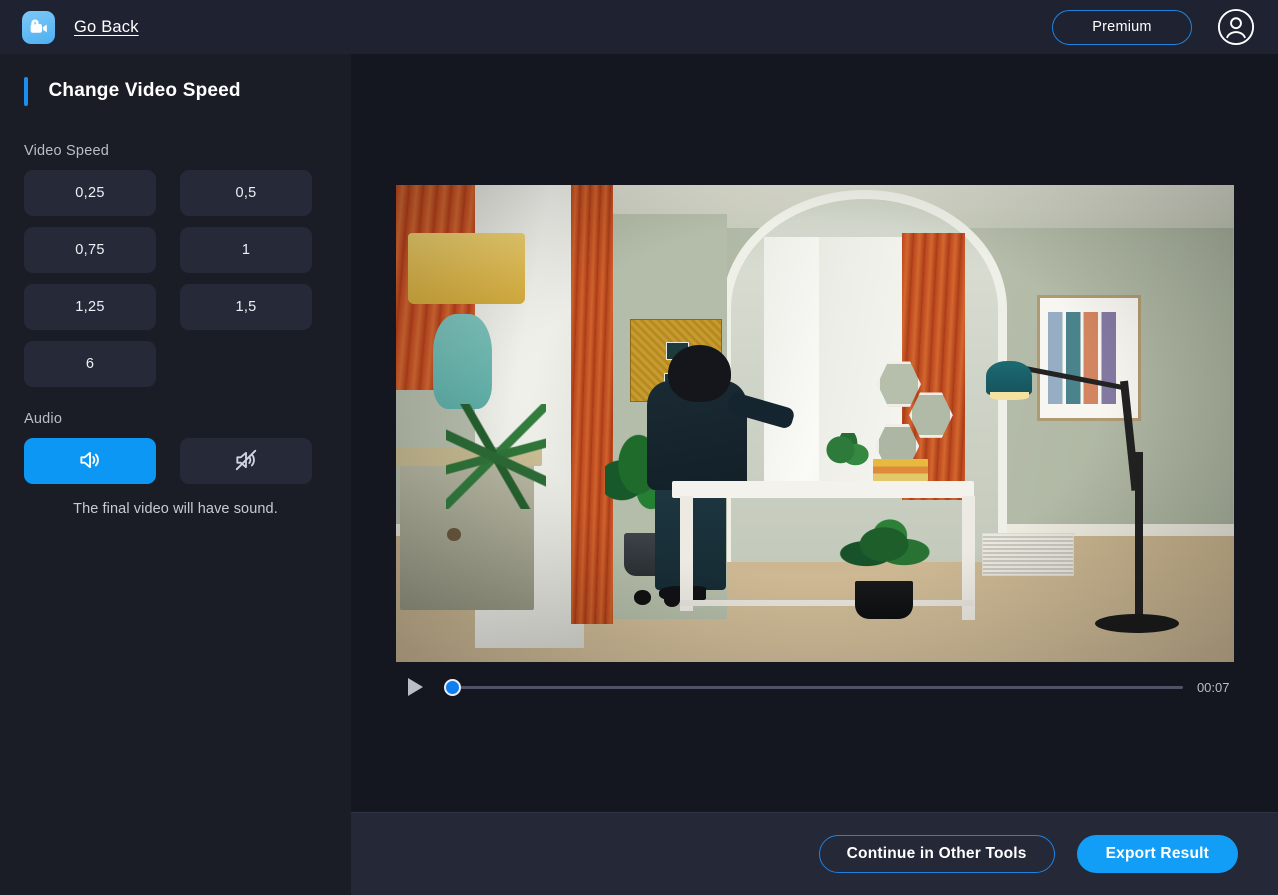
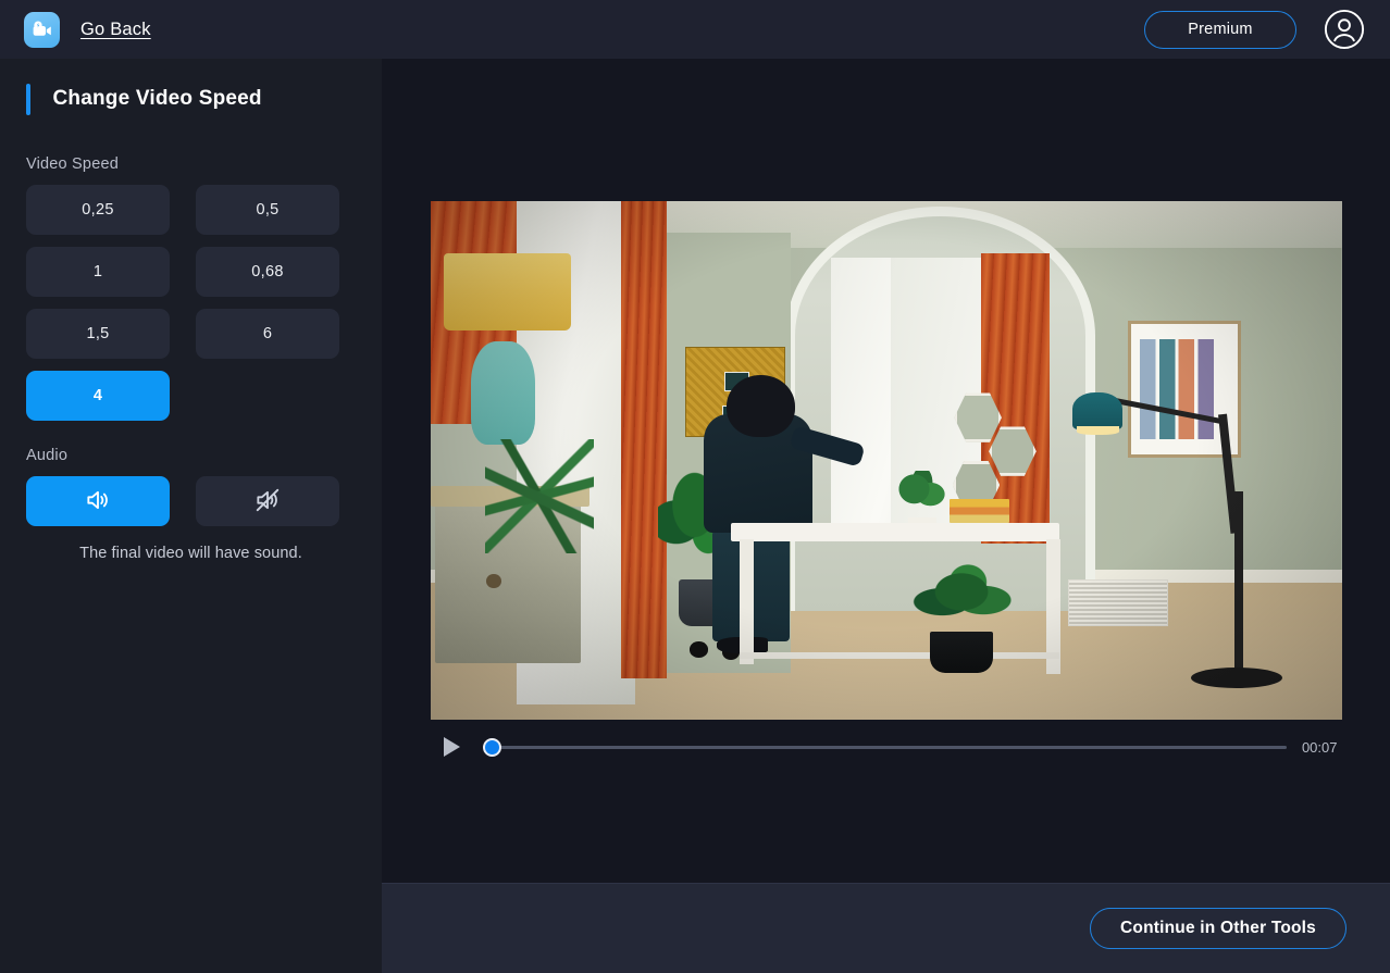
  Go Back
  Premium
  Change Video Speed
  Video Speed
  0,25
  0,5
- 0,75
  1
- 1,25
+ 0,68
  1,5
  6
+ 4
  Audio
  The final video will have sound.
  00:07
  Continue in Other Tools
- Export Result
